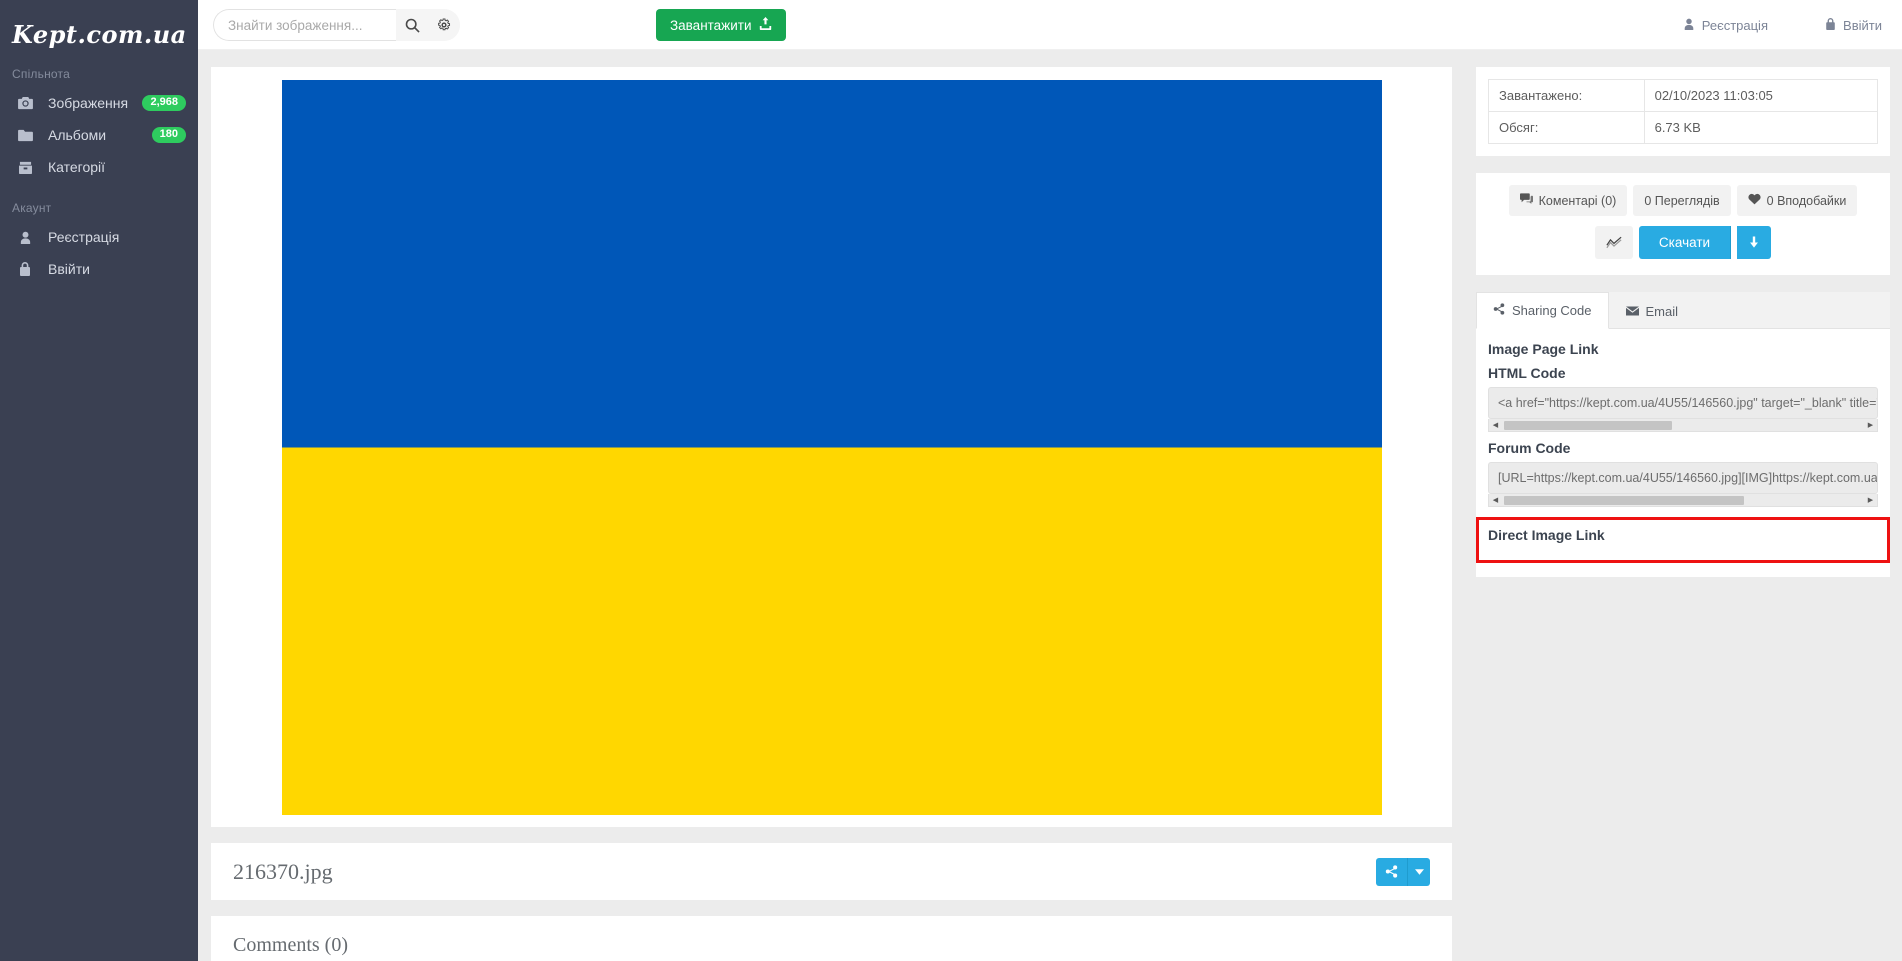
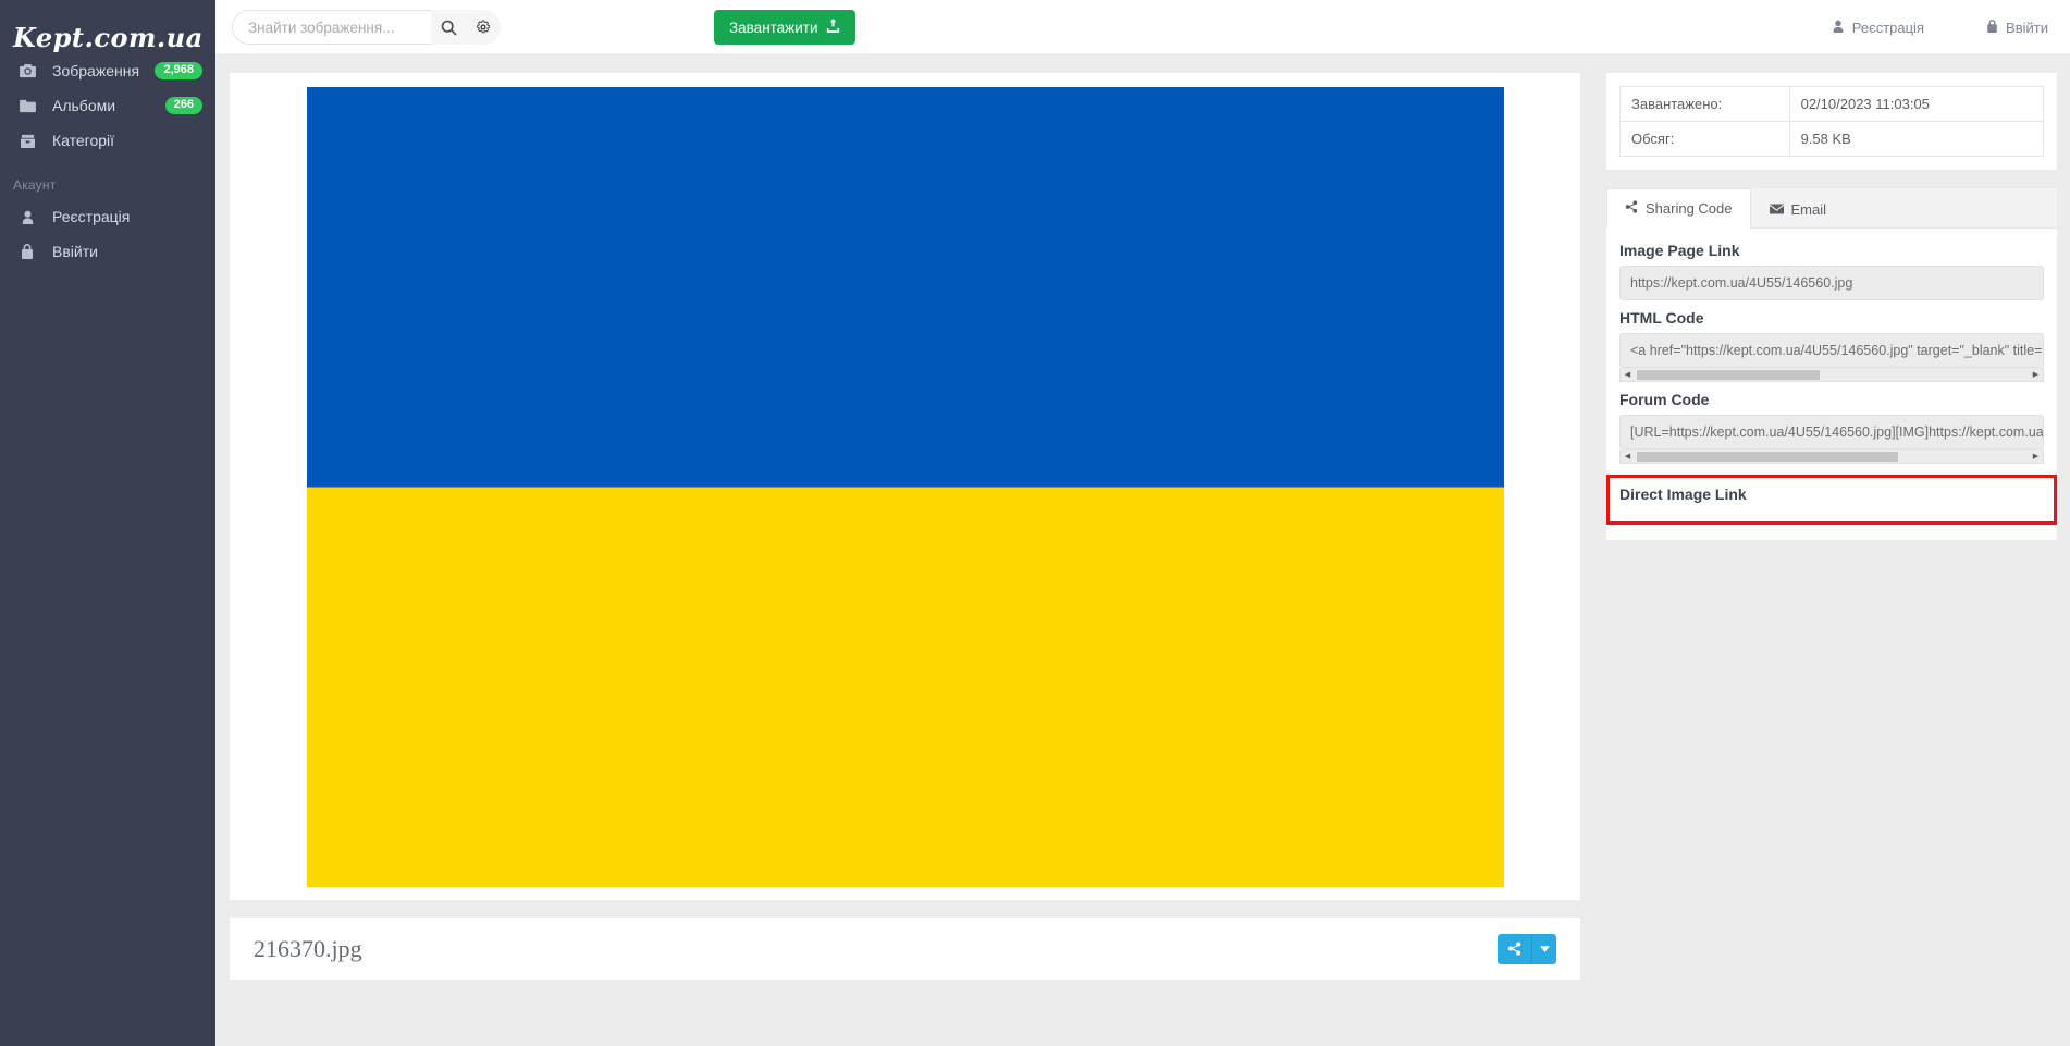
  Kept.com.ua
- Спільнота
  Зображення
  2,968
  Альбоми
- 180
+ 266
  Категорії
  Акаунт
  Реєстрація
  Ввійти
  Знайти зображення...
  Завантажити
  Реєстрація
  Ввійти
  216370.jpg
- Comments (0)
  Завантажено:	02/10/2023 11:03:05
- Обсяг:	6.73 KB
+ Обсяг:	9.58 KB
- Коментарі (0)
- 0 Переглядів
- 0 Вподобайки
- Скачати
  Sharing Code
  Email
  Image Page Link
+ https://kept.com.ua/4U55/146560.jpg
  HTML Code
  <a href="https://kept.com.ua/4U55/146560.jpg" target="_blank" title=
  Forum Code
  [URL=https://kept.com.ua/4U55/146560.jpg][IMG]https://kept.com.ua
  Direct Image Link
